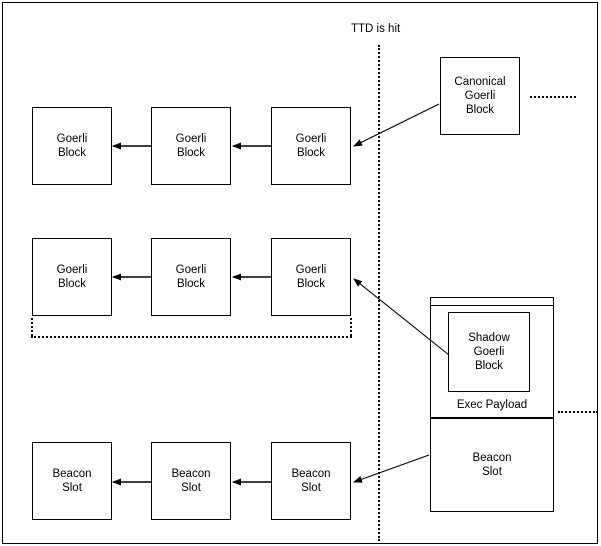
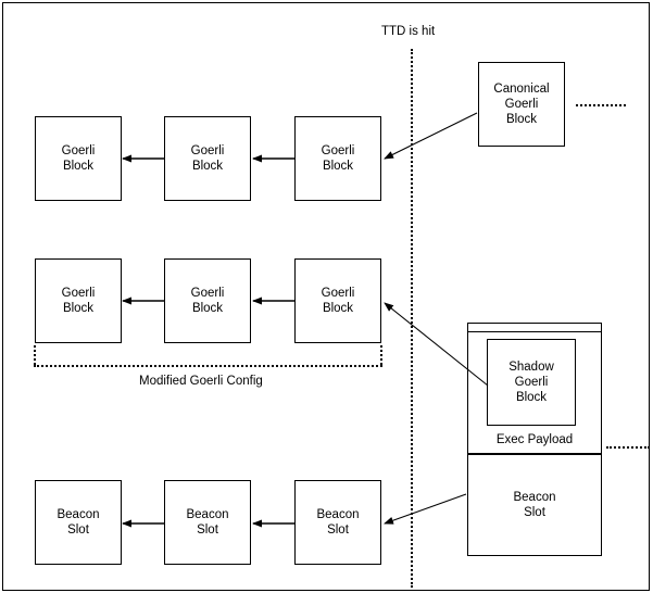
  TTD is hit
  Goerli
  Block
  Goerli
  Block
  Goerli
  Block
  Canonical
  Goerli
  Block
  Goerli
  Block
  Goerli
  Block
  Goerli
  Block
+ Modified Goerli Config
  Shadow
  Goerli
  Block
  Exec Payload
  Beacon
  Slot
  Beacon
  Slot
  Beacon
  Slot
  Beacon
  Slot
